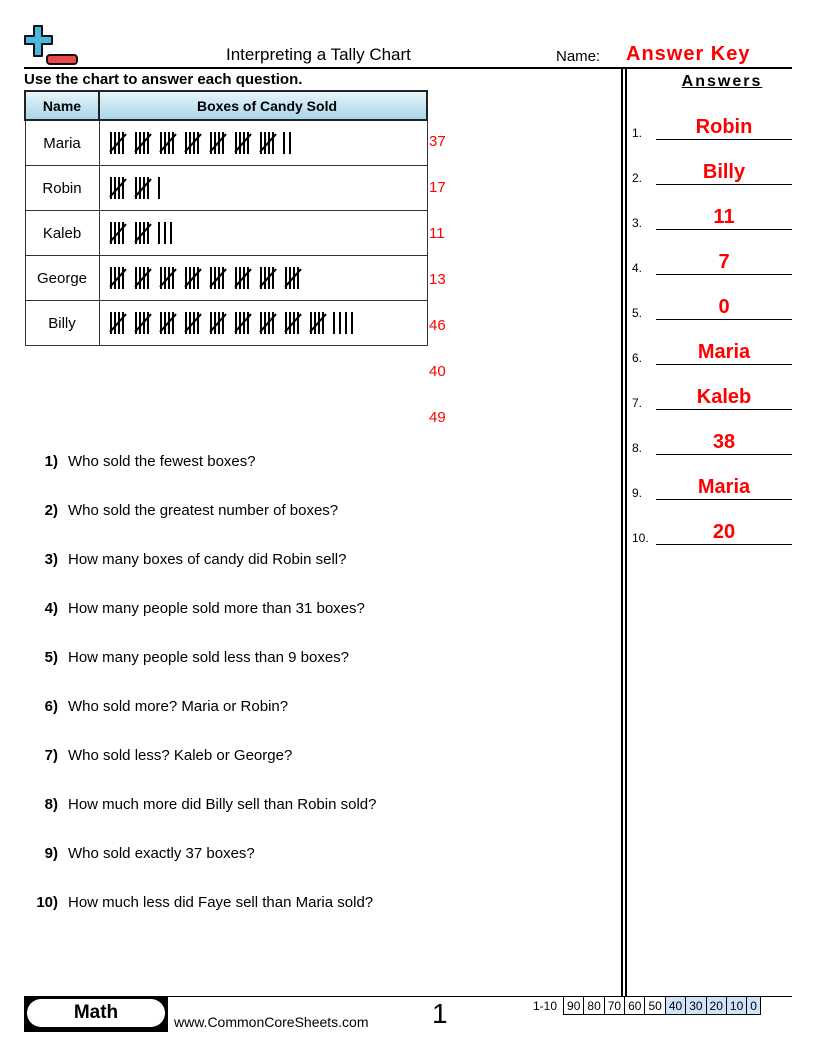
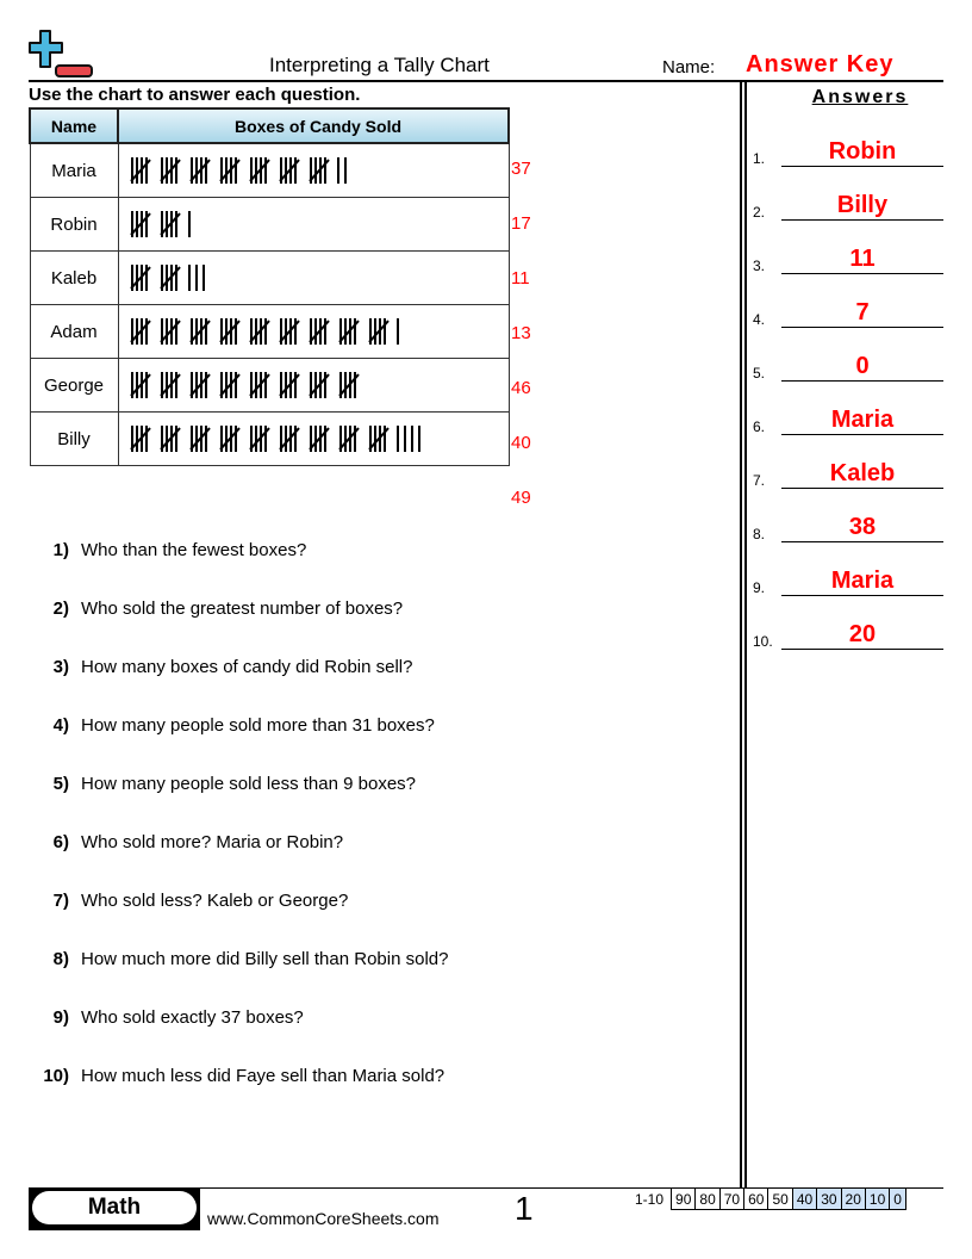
  Interpreting a Tally Chart
  Name:
  Answer Key
  Use the chart to answer each question.
  Name	Boxes of Candy Sold
  Maria
  Robin
  Kaleb
+ Adam
  George
  Billy
  37
  17
  11
  13
  46
  40
  49
- 1) Who sold the fewest boxes?
+ 1) Who than the fewest boxes?
  2) Who sold the greatest number of boxes?
  3) How many boxes of candy did Robin sell?
  4) How many people sold more than 31 boxes?
  5) How many people sold less than 9 boxes?
  6) Who sold more? Maria or Robin?
  7) Who sold less? Kaleb or George?
  8) How much more did Billy sell than Robin sold?
  9) Who sold exactly 37 boxes?
  10) How much less did Faye sell than Maria sold?
  Answers
  1.
  Robin
  2.
  Billy
  3.
  11
  4.
  7
  5.
  0
  6.
  Maria
  7.
  Kaleb
  8.
  38
  9.
  Maria
  10.
  20
  Math
  www.CommonCoreSheets.com
  1
  1-10	90	80	70	60	50	40	30	20	10	0
